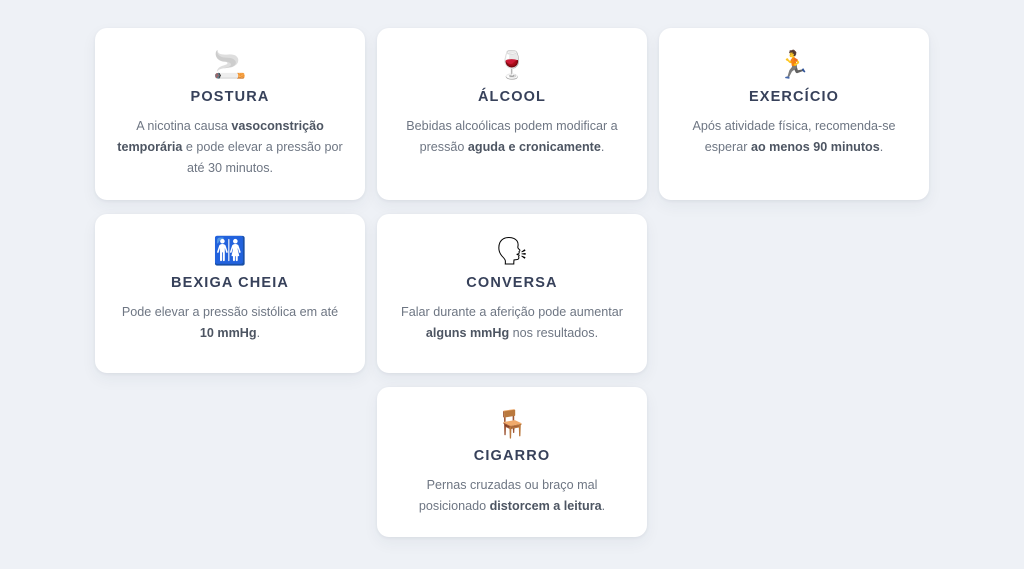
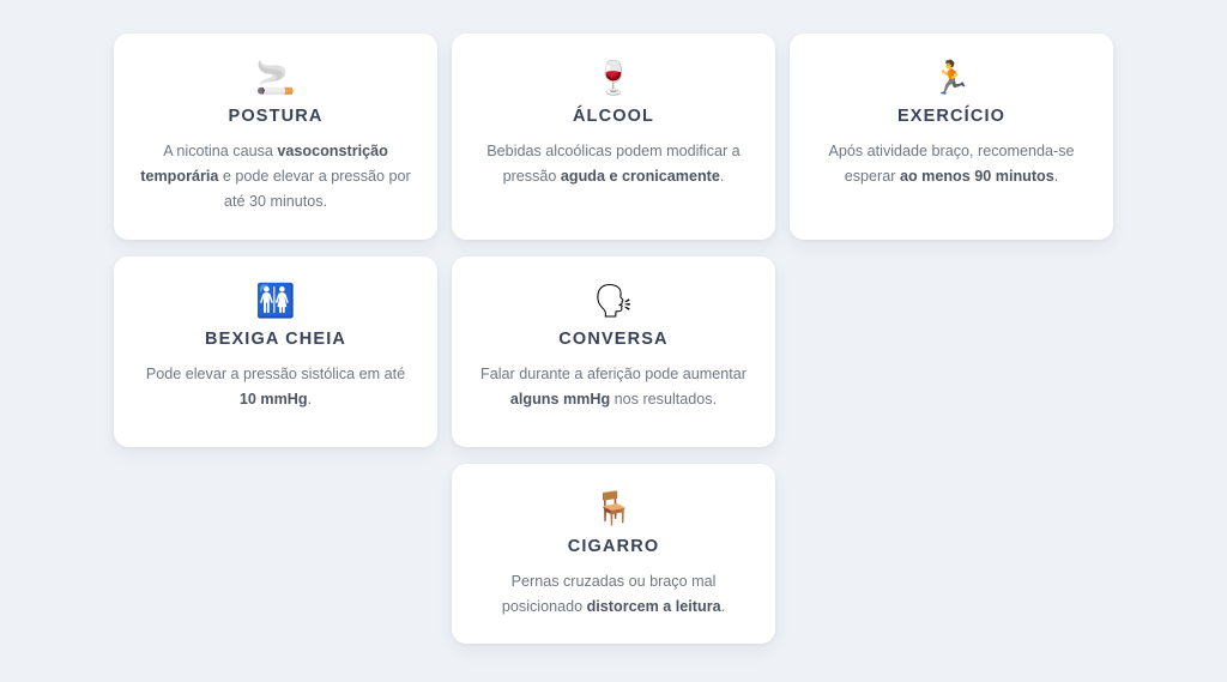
  🚬
  POSTURA
  A nicotina causa vasoconstrição temporária e pode elevar a pressão por até 30 minutos.
  🍷
  ÁLCOOL
  Bebidas alcoólicas podem modificar a pressão aguda e cronicamente.
  🏃
  EXERCÍCIO
- Após atividade física, recomenda-se esperar ao menos 90 minutos.
+ Após atividade braço, recomenda-se esperar ao menos 90 minutos.
  🚻
  BEXIGA CHEIA
  Pode elevar a pressão sistólica em até 10 mmHg.
  🗣
  CONVERSA
  Falar durante a aferição pode aumentar alguns mmHg nos resultados.
  🪑
  CIGARRO
  Pernas cruzadas ou braço mal posicionado distorcem a leitura.
